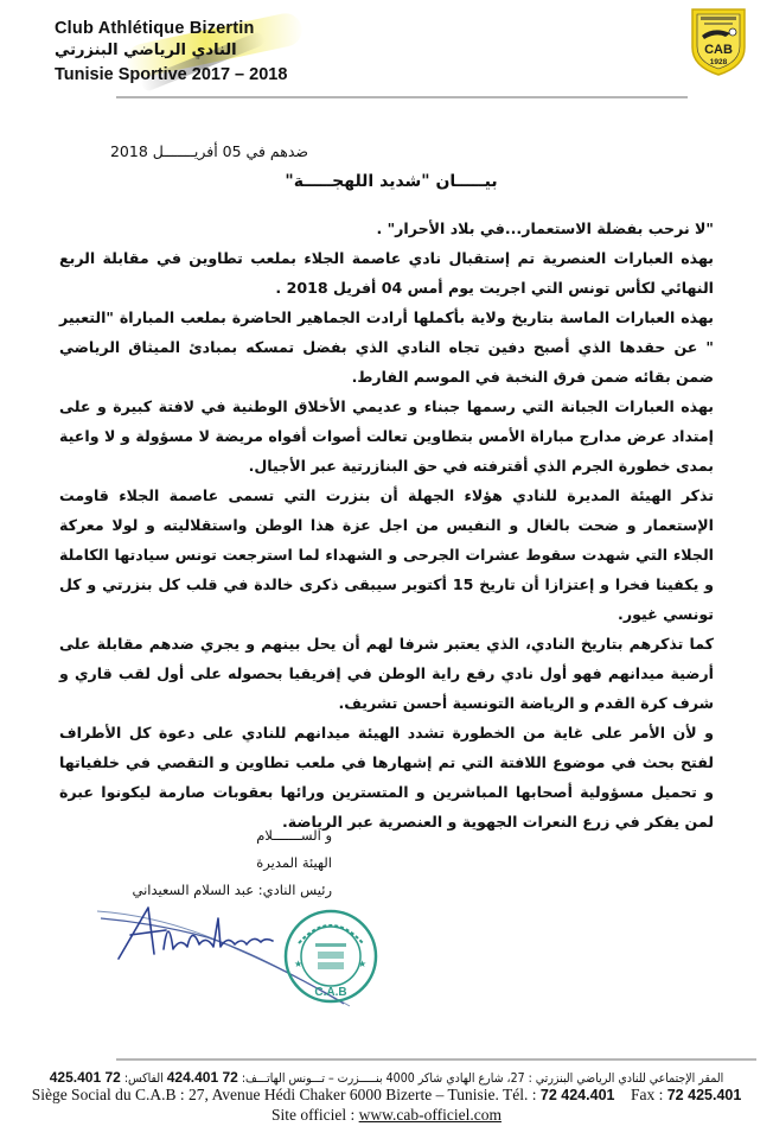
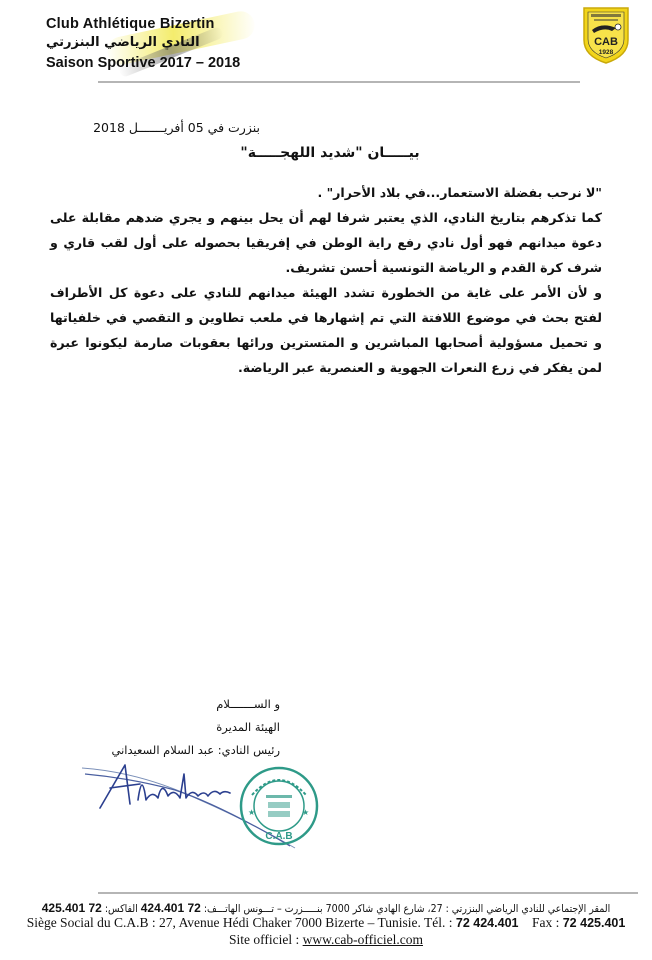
  Club Athlétique Bizertin
  النادي الرياضي البنزرتي
- Tunisie Sportive 2017 – 2018
+ Saison Sportive 2017 – 2018
  CAB
- ضدهم في 05 أفريـــــــل 2018
+ بنزرت في 05 أفريـــــــل 2018
  بيـــــان "شديد اللهجـــــة"
  "لا نرحب بفضلة الاستعمار...في بلاد الأحرار" .
- بهذه العبارات العنصرية تم إستقبال نادي عاصمة الجلاء بملعب تطاوين في مقابلة الربع النهائي لكأس تونس التي اجريت يوم أمس 04 أفريل 2018 .
- بهذه العبارات الماسة بتاريخ ولاية بأكملها أرادت الجماهير الحاضرة بملعب المباراة "التعبير " عن حقدها الذي أصبح دفين تجاه النادي الذي بفضل تمسكه بمبادئ الميثاق الرياضي ضمن بقائه ضمن فرق النخبة في الموسم الفارط.
- بهذه العبارات الجبانة التي رسمها جبناء و عديمي الأخلاق الوطنية في لافتة كبيرة و على إمتداد عرض مدارج مباراة الأمس بتطاوين تعالت أصوات أفواه مريضة لا مسؤولة و لا واعية بمدى خطورة الجرم الذي أقترفته في حق البنازرتية عبر الأجيال.
- تذكر الهيئة المديرة للنادي هؤلاء الجهلة أن بنزرت التي تسمى عاصمة الجلاء قاومت الإستعمار و ضحت بالغال و النفيس من اجل عزة هذا الوطن واستقلاليته و لولا معركة الجلاء التي شهدت سقوط عشرات الجرحى و الشهداء لما استرجعت تونس سيادتها الكاملة و يكفينا فخرا و إعتزازا أن تاريخ 15 أكتوبر سيبقى ذكرى خالدة في قلب كل بنزرتي و كل تونسي غيور.
- كما تذكرهم بتاريخ النادي، الذي يعتبر شرفا لهم أن يحل بينهم و يجري ضدهم مقابلة على أرضية ميدانهم فهو أول نادي رفع راية الوطن في إفريقيا بحصوله على أول لقب قاري و شرف كرة القدم و الرياضة التونسية أحسن تشريف.
+ كما تذكرهم بتاريخ النادي، الذي يعتبر شرفا لهم أن يحل بينهم و يجري ضدهم مقابلة على دعوة ميدانهم فهو أول نادي رفع راية الوطن في إفريقيا بحصوله على أول لقب قاري و شرف كرة القدم و الرياضة التونسية أحسن تشريف.
  و لأن الأمر على غاية من الخطورة تشدد الهيئة ميدانهم للنادي على دعوة كل الأطراف لفتح بحث في موضوع اللافتة التي تم إشهارها في ملعب تطاوين و التقصي في خلفياتها و تحميل مسؤولية أصحابها المباشرين و المتسترين ورائها بعقوبات صارمة ليكونوا عبرة لمن يفكر في زرع النعرات الجهوية و العنصرية عبر الرياضة.
  و الســـــــلام
  الهيئة المديرة
  رئيس النادي: عبد السلام السعيداني
  ★
  ★
  C.A.B
- المقر الإجتماعي للنادي الرياضي البنزرتي : 27، شارع الهادي شاكر 4000 بنـــــزرت – تـــونس الهاتـــف: 72 424.401 الفاكس: 72 425.401
+ المقر الإجتماعي للنادي الرياضي البنزرتي : 27، شارع الهادي شاكر 7000 بنـــــزرت – تـــونس الهاتـــف: 72 424.401 الفاكس: 72 425.401
- Siège Social du C.A.B : 27, Avenue Hédi Chaker 6000 Bizerte – Tunisie. Tél. : 72 424.401 Fax : 72 425.401
+ Siège Social du C.A.B : 27, Avenue Hédi Chaker 7000 Bizerte – Tunisie. Tél. : 72 424.401 Fax : 72 425.401
  Site officiel : www.cab-officiel.com
